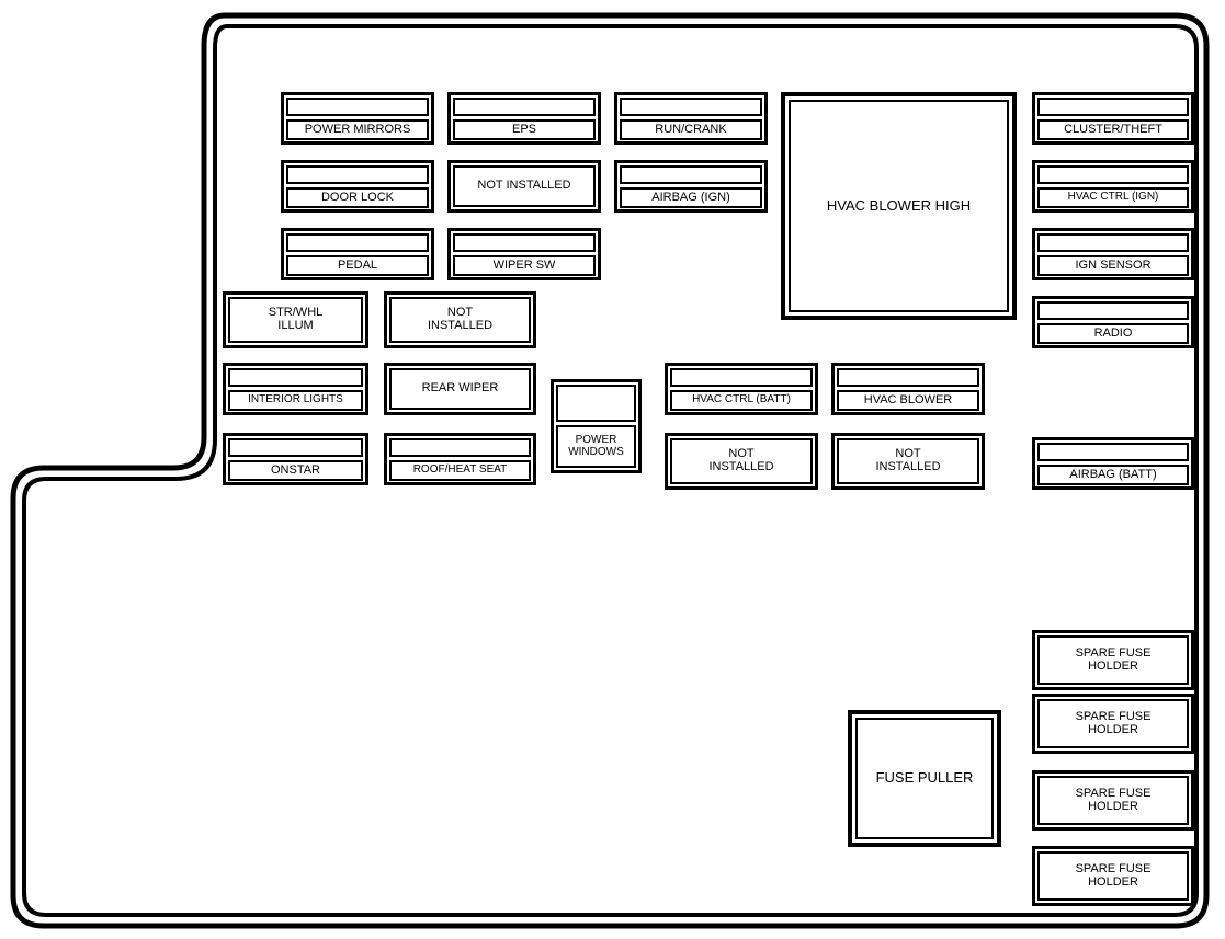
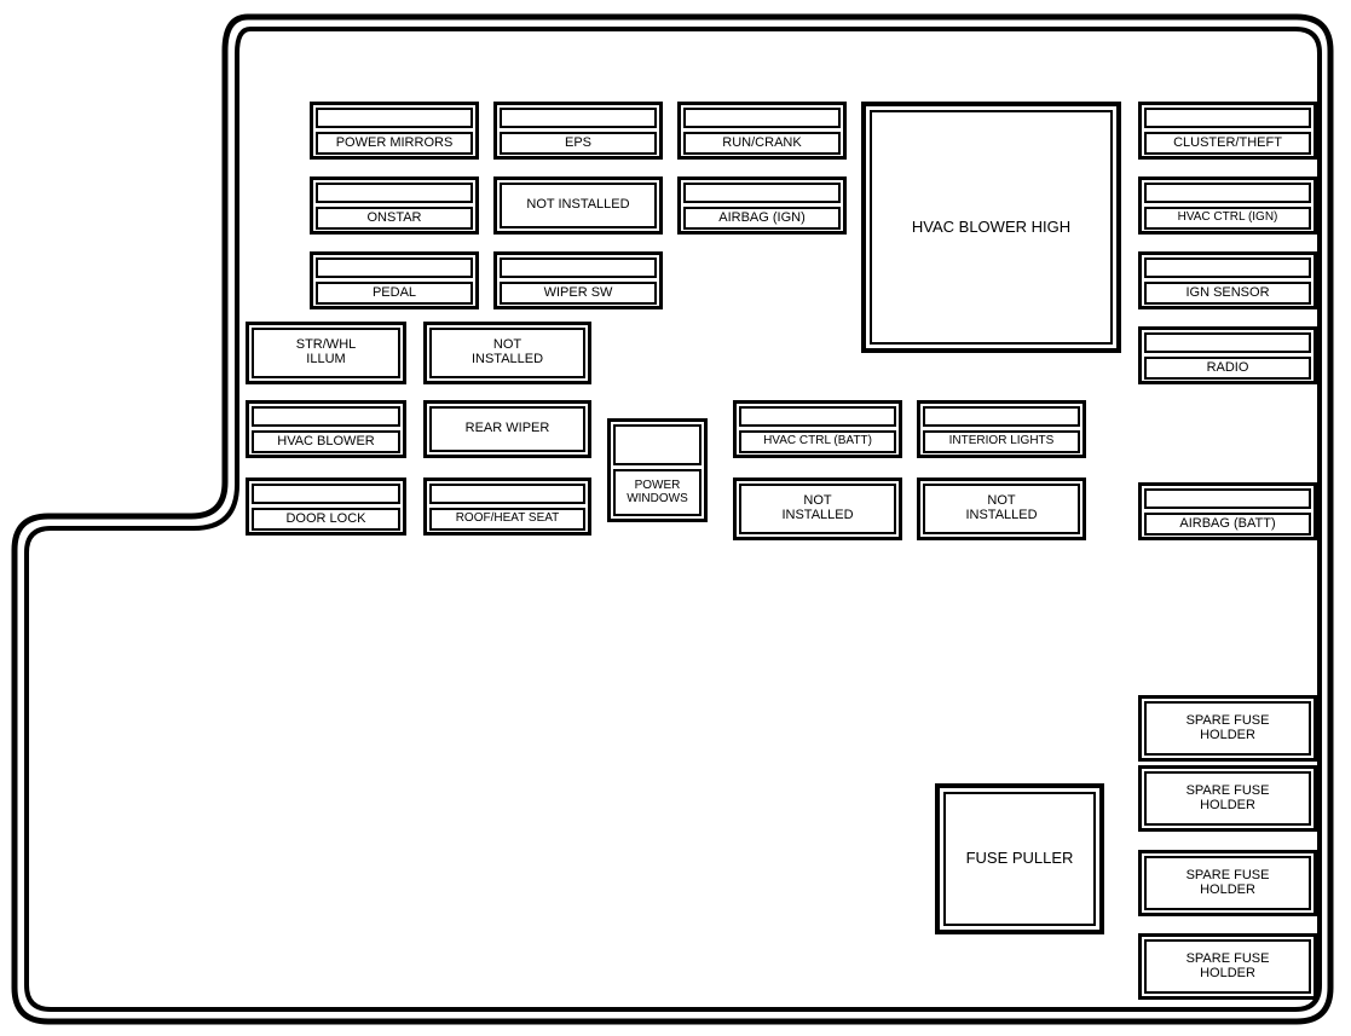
  POWER MIRRORS
  EPS
  RUN/CRANK
  CLUSTER/THEFT
- DOOR LOCK
+ ONSTAR
  NOT INSTALLED
  AIRBAG (IGN)
  HVAC CTRL (IGN)
  PEDAL
  WIPER SW
  IGN SENSOR
  STR/WHL
  ILLUM
  NOT
  INSTALLED
  RADIO
- INTERIOR LIGHTS
+ HVAC BLOWER
  REAR WIPER
  HVAC CTRL (BATT)
- HVAC BLOWER
+ INTERIOR LIGHTS
- ONSTAR
+ DOOR LOCK
  ROOF/HEAT SEAT
  NOT
  INSTALLED
  NOT
  INSTALLED
  AIRBAG (BATT)
  POWER
  WINDOWS
  HVAC BLOWER HIGH
  FUSE PULLER
  SPARE FUSE
  HOLDER
  SPARE FUSE
  HOLDER
  SPARE FUSE
  HOLDER
  SPARE FUSE
  HOLDER
